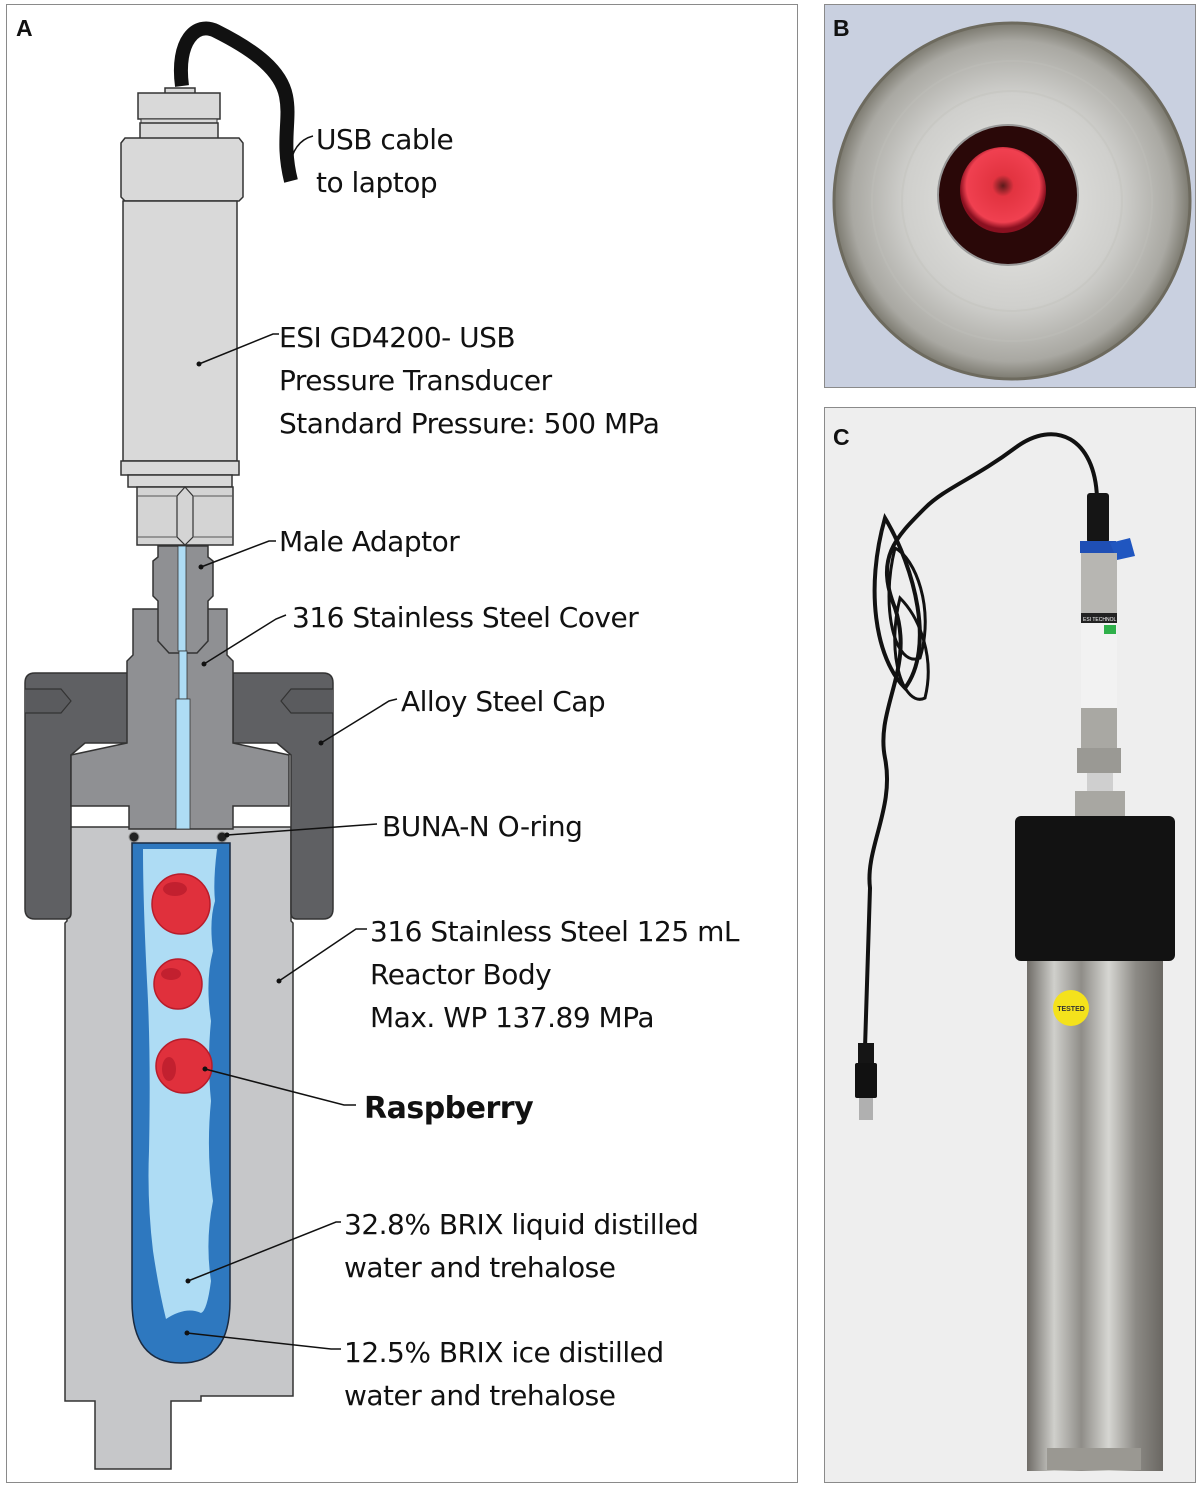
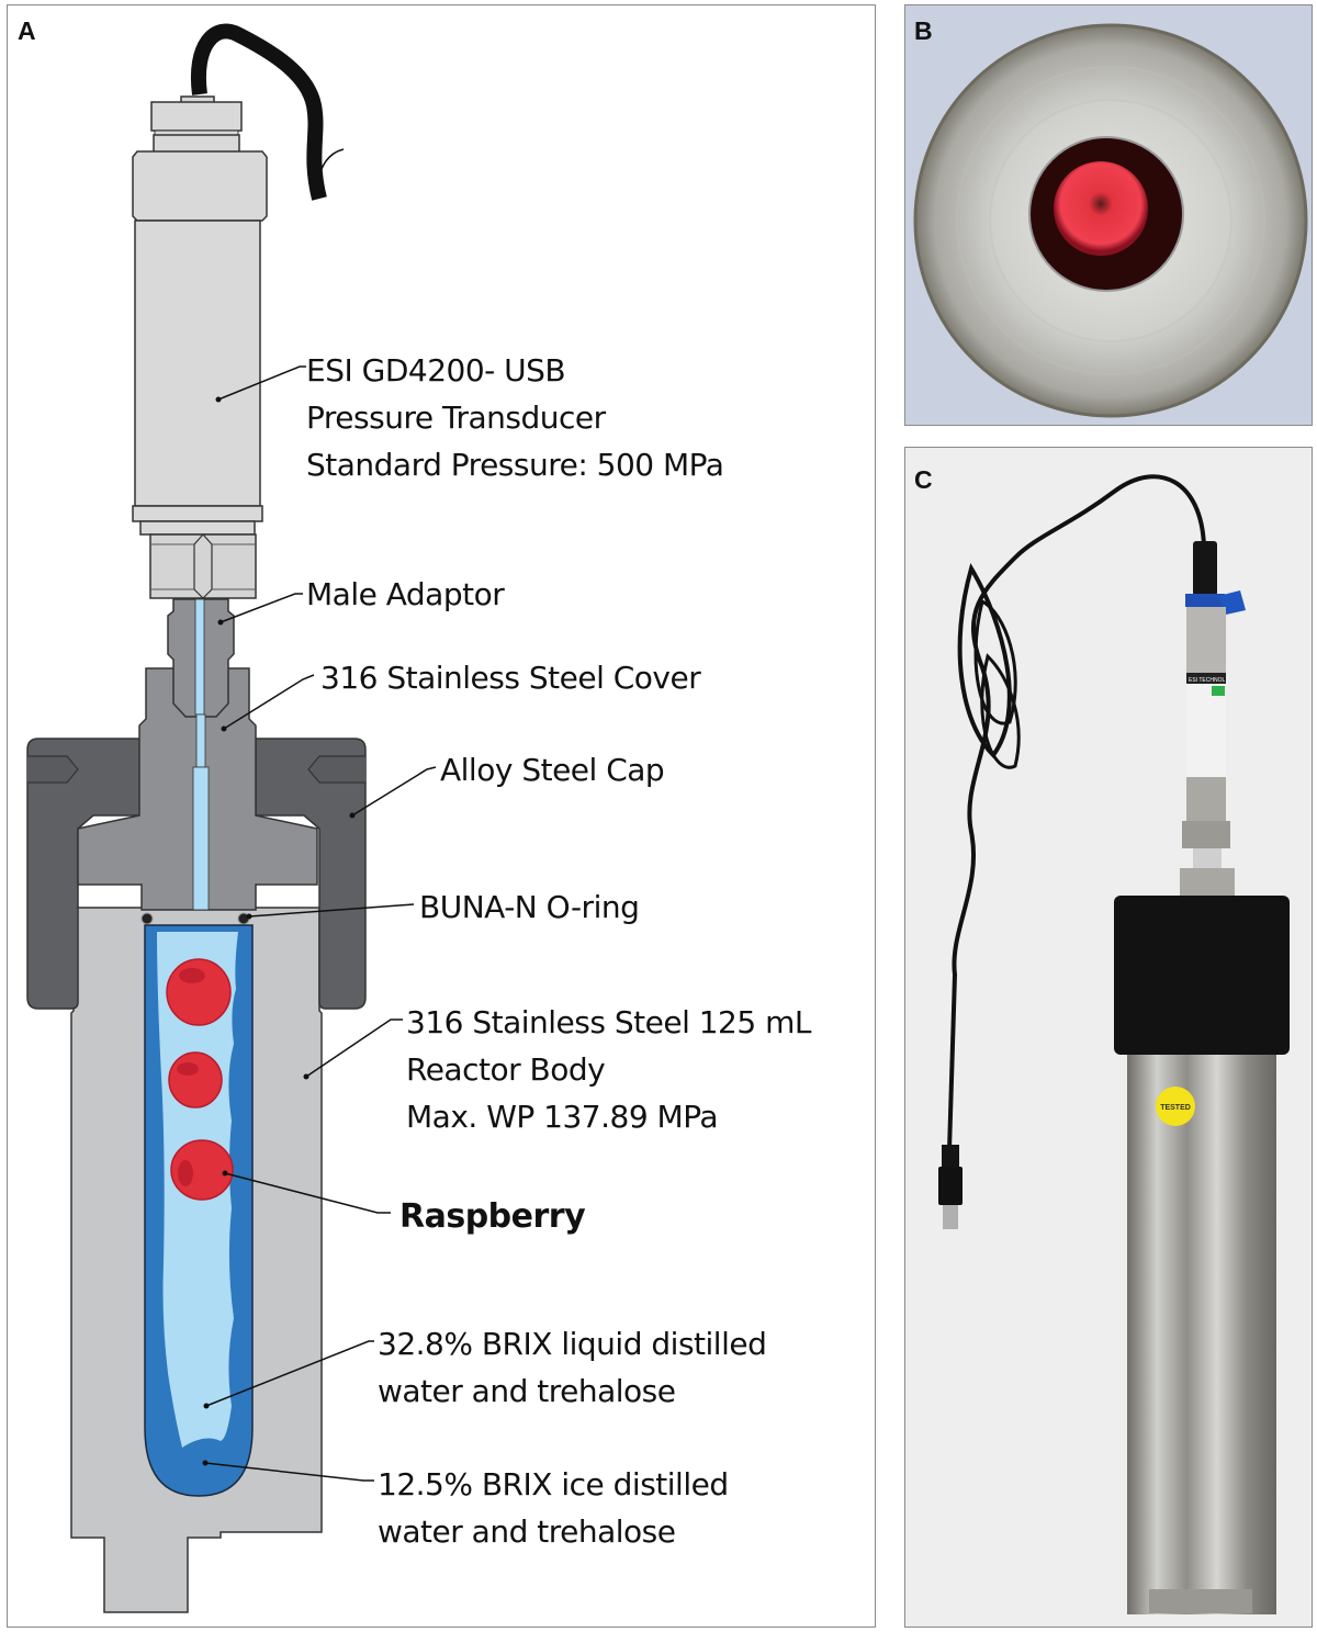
  A
- USB cable
- to laptop
  ESI GD4200- USB
  Pressure Transducer
  Standard Pressure: 500 MPa
  Male Adaptor
  316 Stainless Steel Cover
  Alloy Steel Cap
  BUNA-N O-ring
  316 Stainless Steel 125 mL
  Reactor Body
  Max. WP 137.89 MPa
  Raspberry
  32.8% BRIX liquid distilled
  water and trehalose
  12.5% BRIX ice distilled
  water and trehalose
  B
  C
